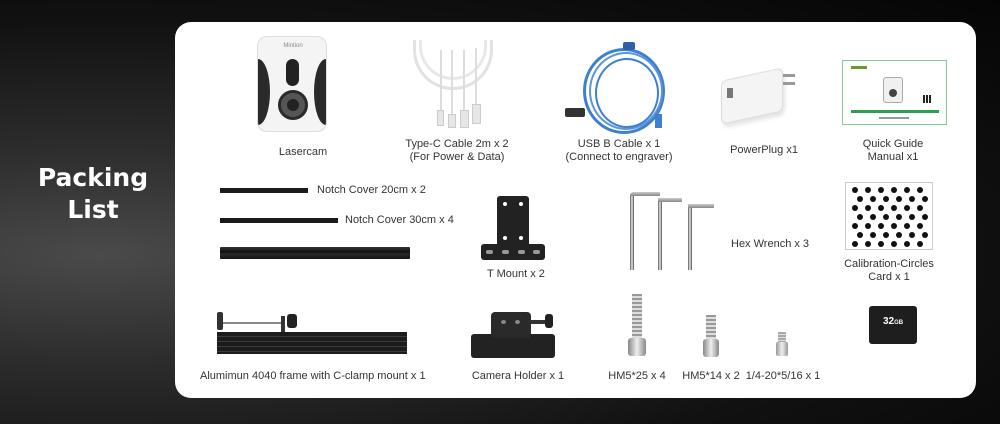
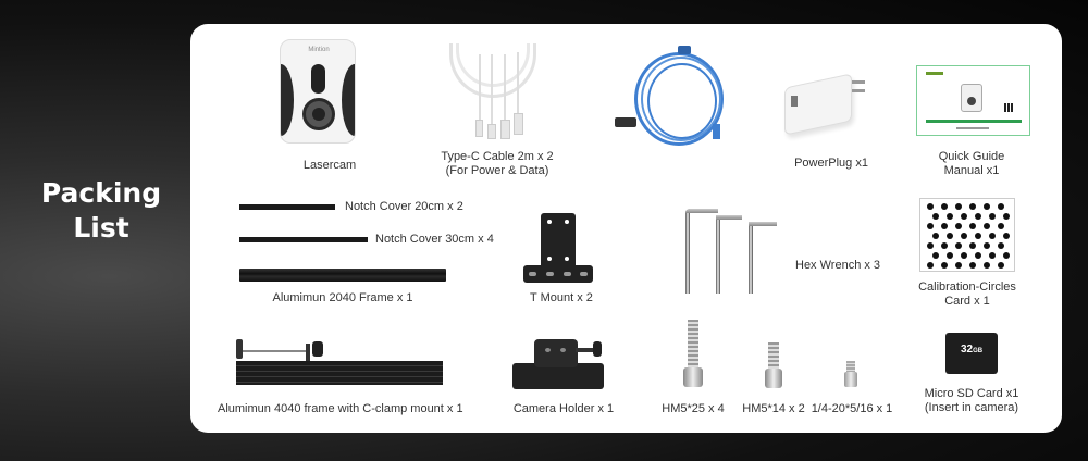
  Packing
  List
  Lasercam
  Type-C Cable 2m x 2
  (For Power & Data)
- USB B Cable x 1
- (Connect to engraver)
  PowerPlug x1
  Quick Guide
  Manual x1
  Notch Cover 20cm x 2
  Notch Cover 30cm x 4
+ Alumimun 2040 Frame x 1
  T Mount x 2
  Hex Wrench x 3
  Calibration-Circles
  Card x 1
  Alumimun 4040 frame with C-clamp mount x 1
  Camera Holder x 1
  HM5*25 x 4
  HM5*14 x 2
  1/4-20*5/16 x 1
+ Micro SD Card x1
+ (Insert in camera)
